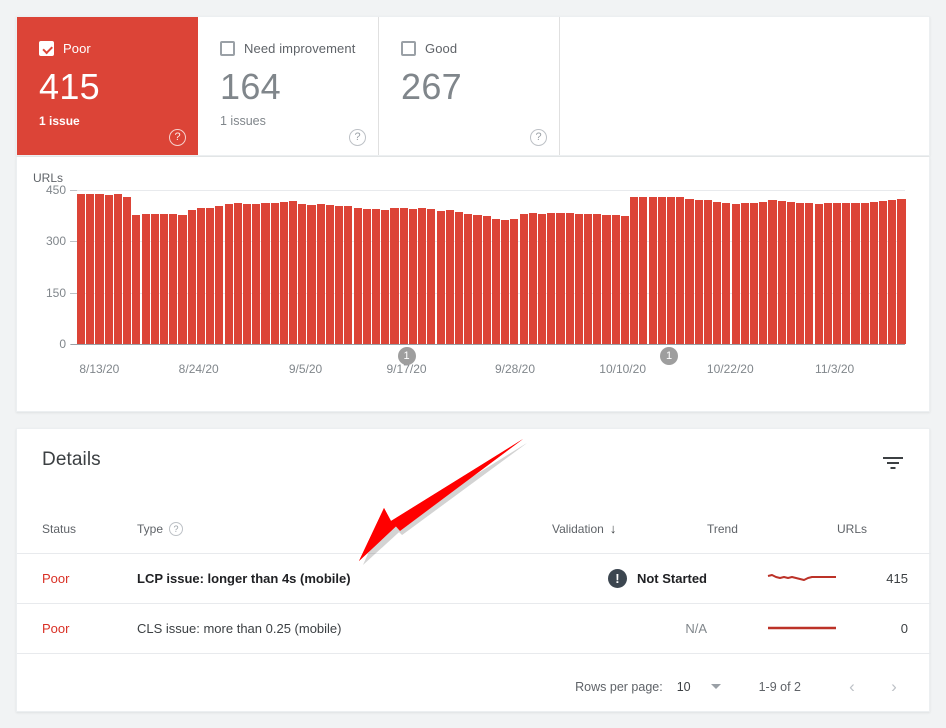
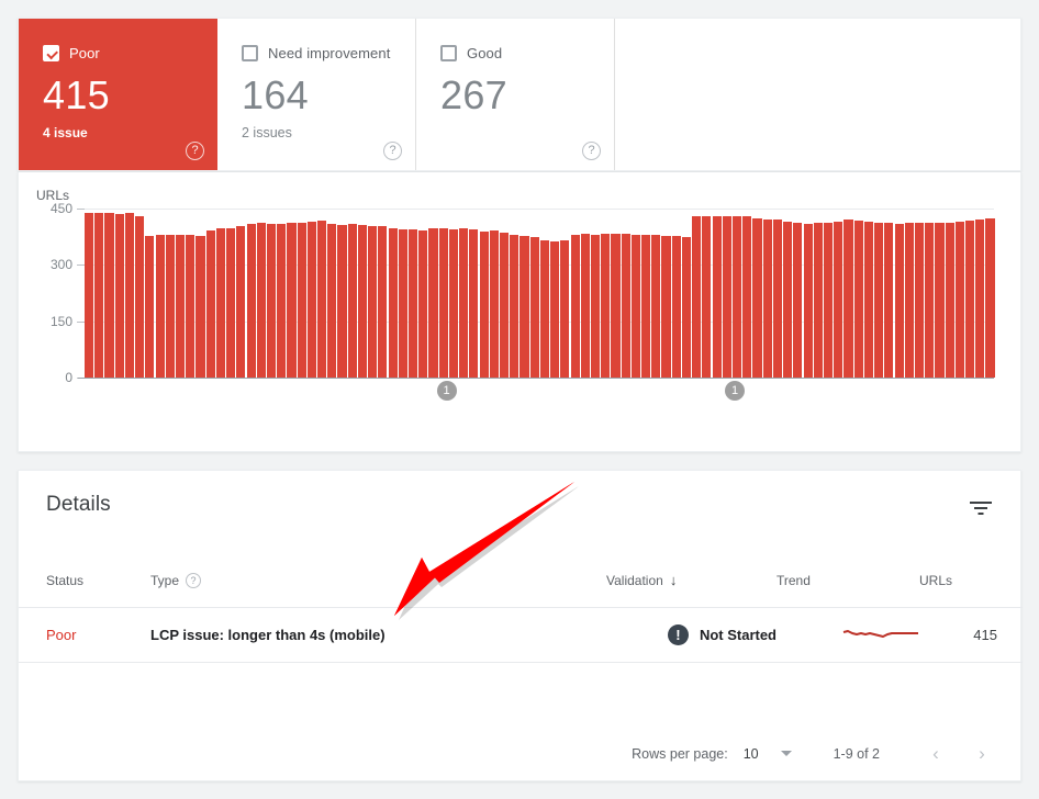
  Poor
  415
- 1 issue
+ 4 issue
  ?
  Need improvement
  164
- 1 issues
+ 2 issues
  ?
  Good
  267
  ?
  URLs
  0
  150
  300
  450
- 8/13/20
- 8/24/20
- 9/5/20
- 9/17/20
- 9/28/20
- 10/10/20
- 10/22/20
- 11/3/20
  1
  1
  Details
  Status	Type ?	Validation ↓	Trend	URLs
  Poor	LCP issue: longer than 4s (mobile)	! Not Started		415
- Poor	CLS issue: more than 0.25 (mobile)	N/A		0
  Rows per page:
  10
  1-9 of 2
  ‹
  ›
